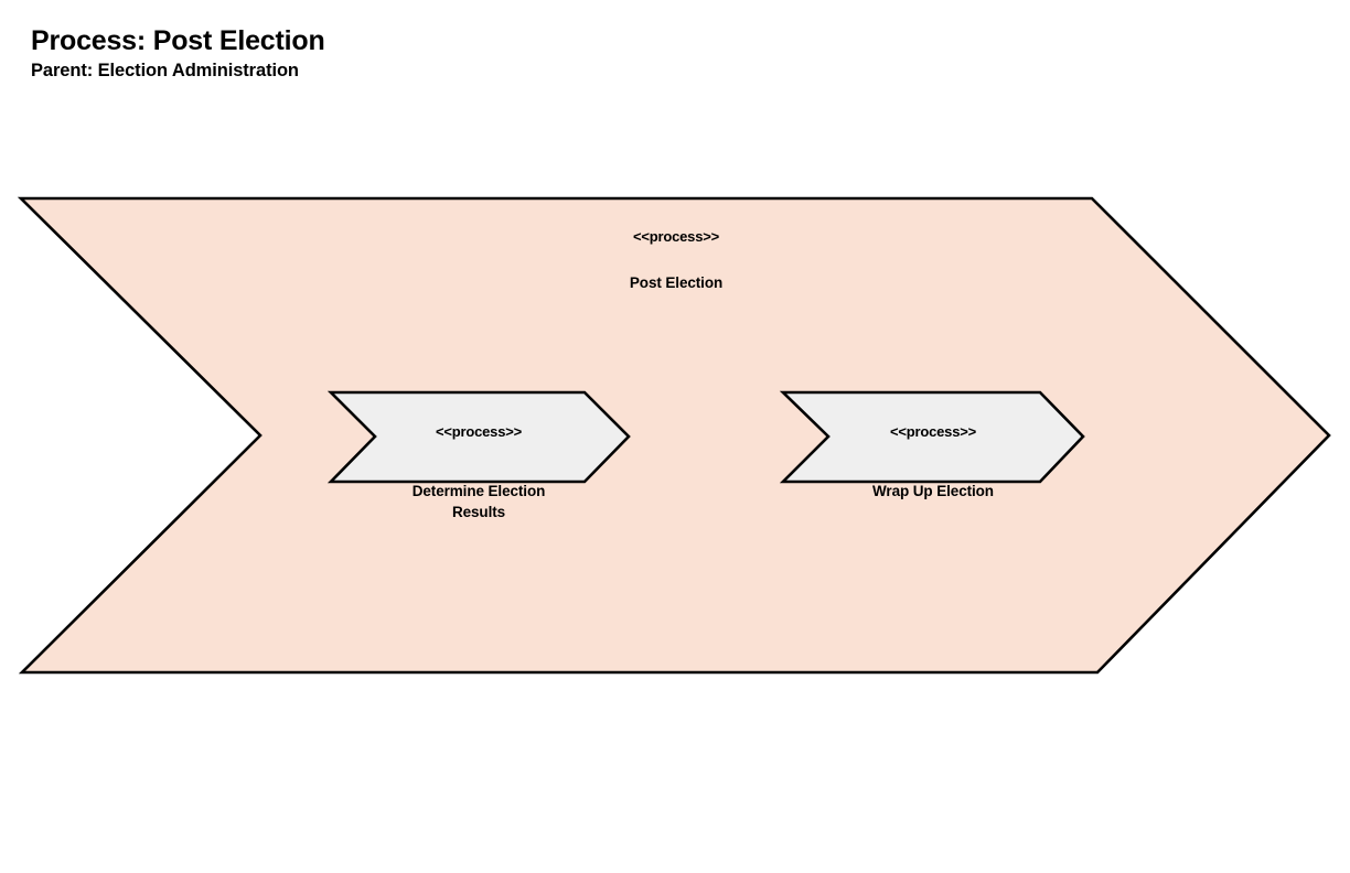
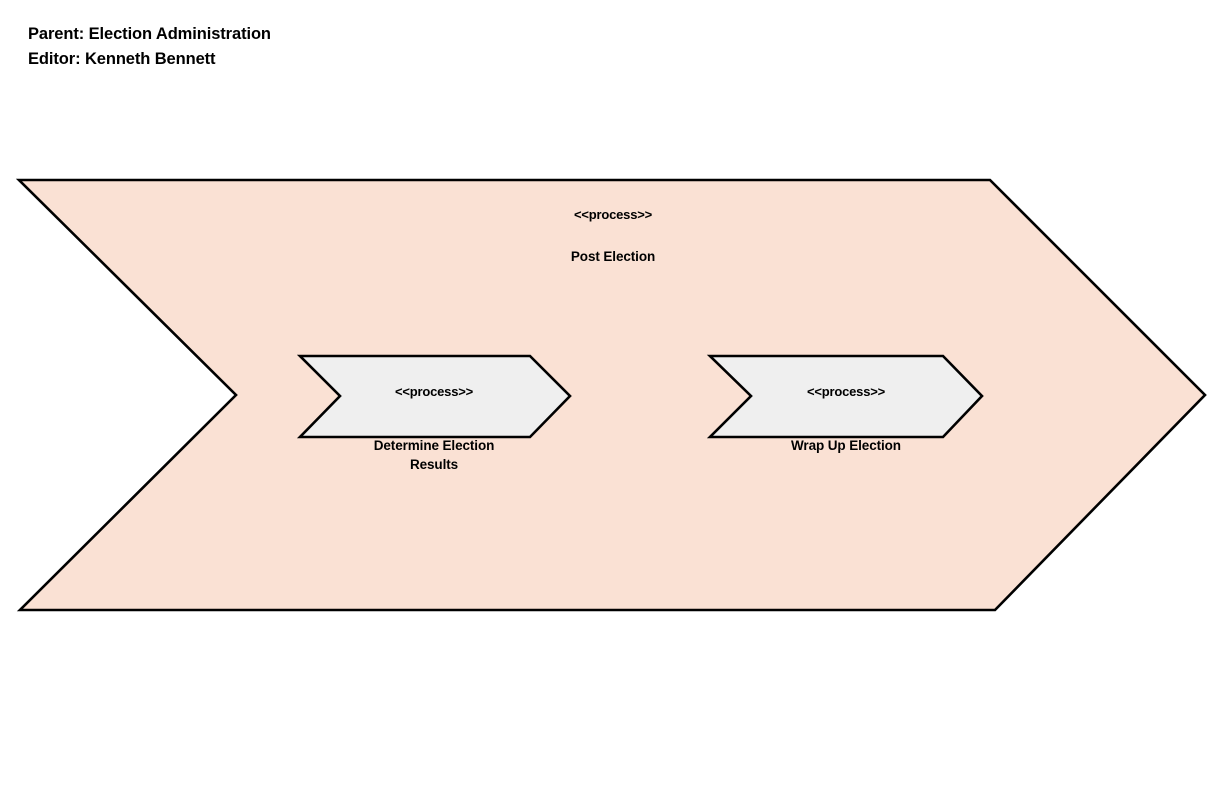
- Process: Post Election
  Parent: Election Administration
+ Editor: Kenneth Bennett
  <<process>>
  Post Election
  <<process>>
  Determine Election
  Results
  <<process>>
  Wrap Up Election
